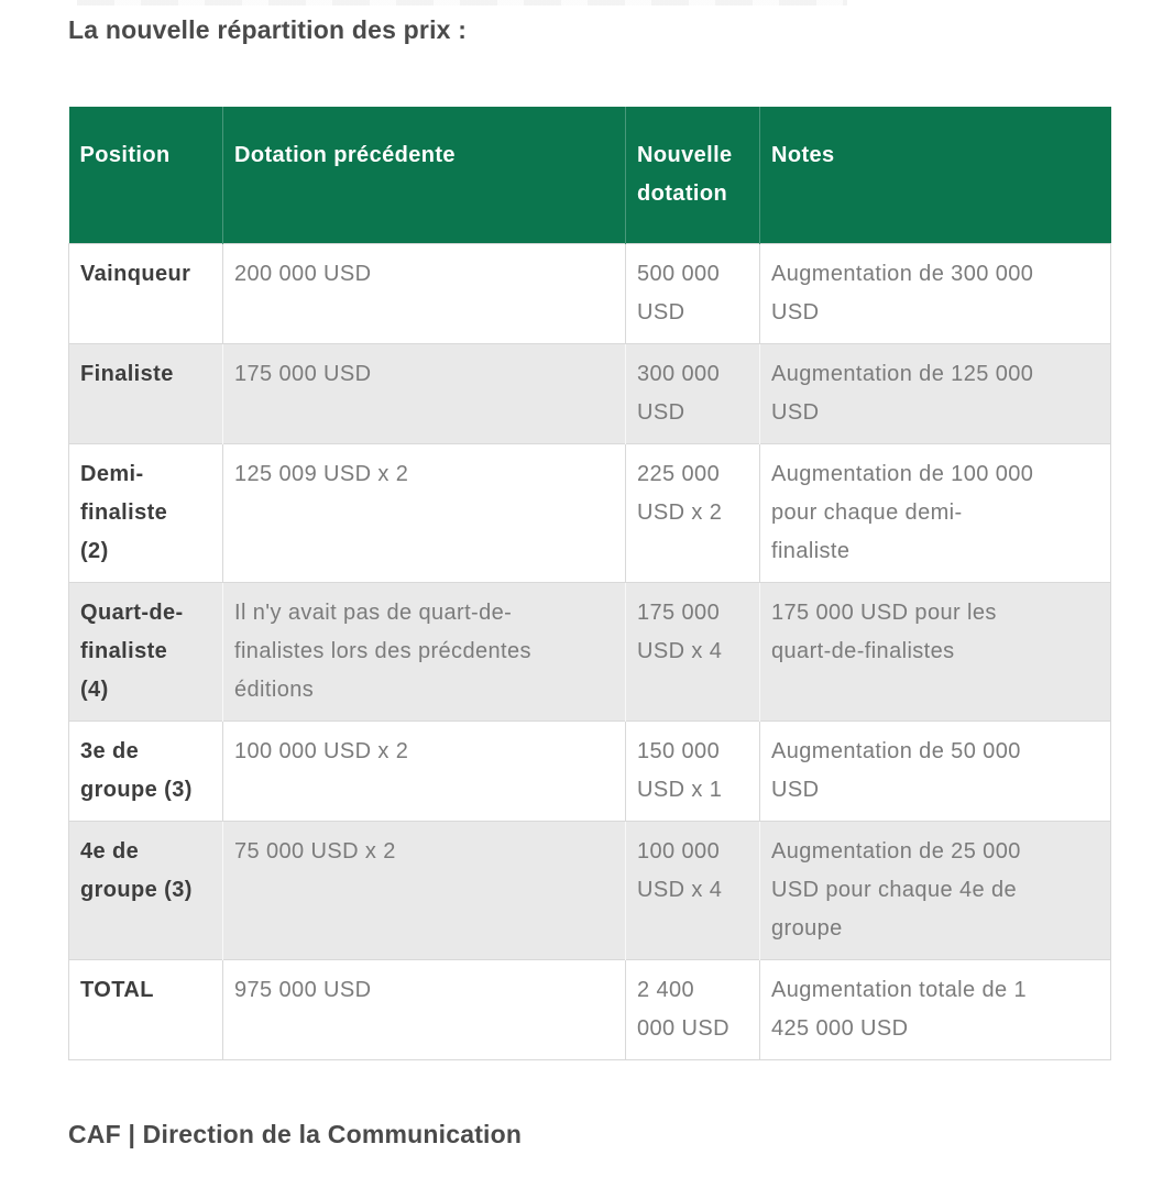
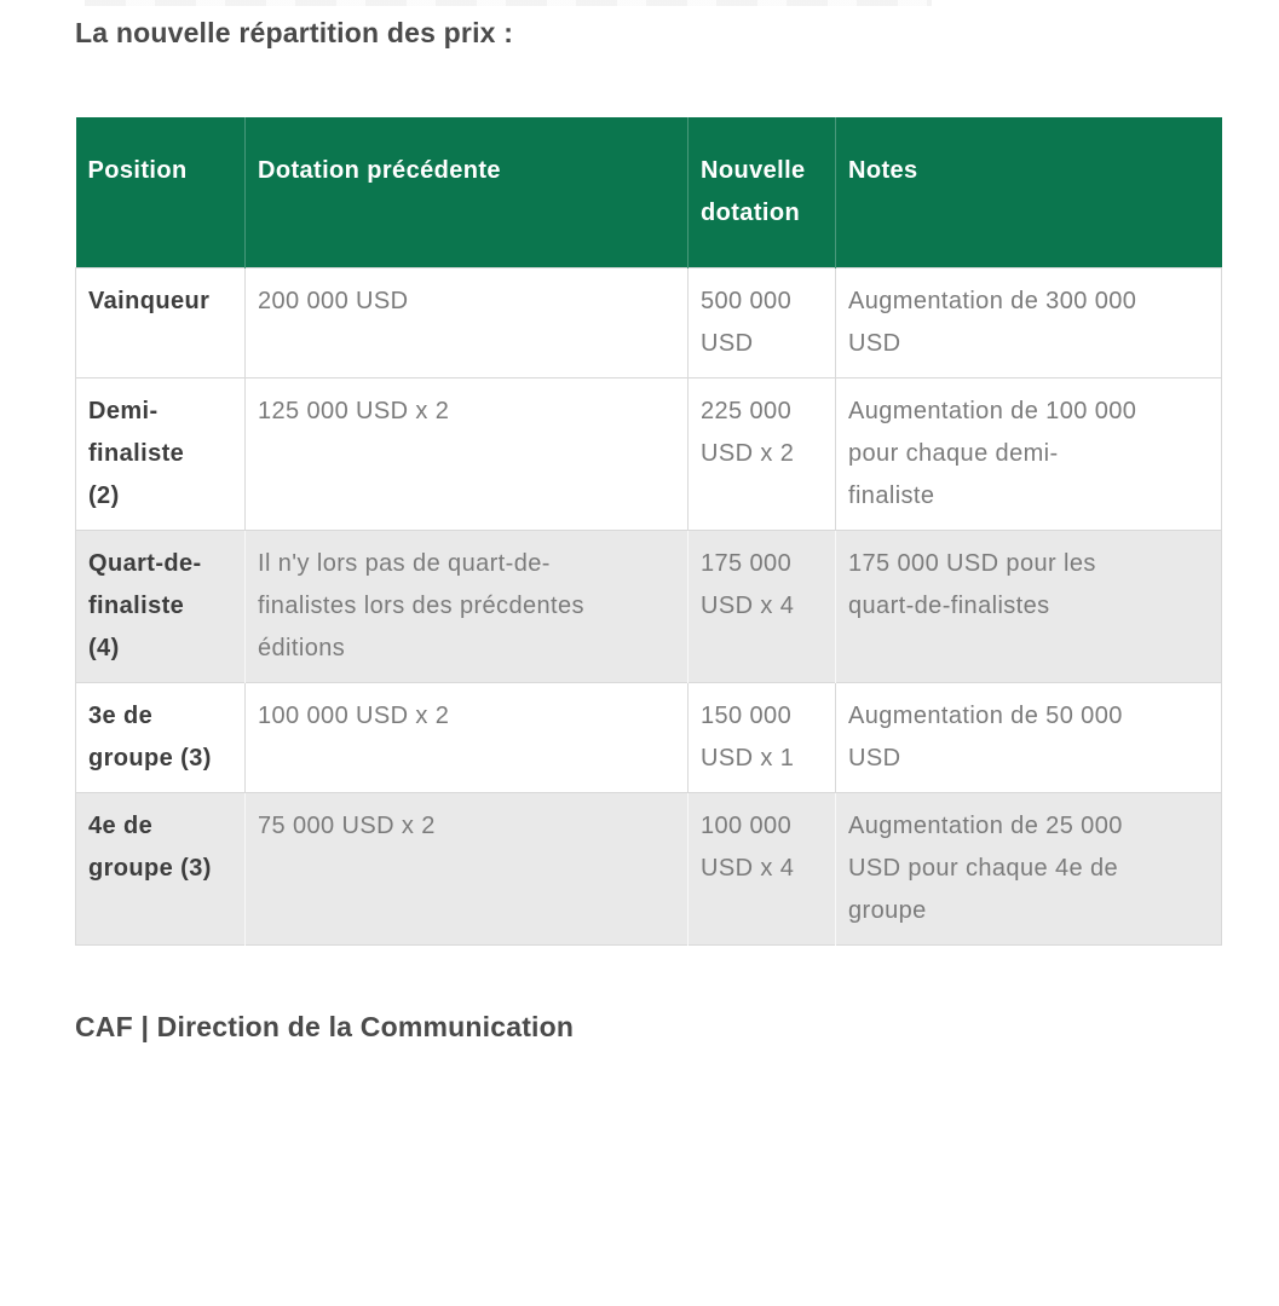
  La nouvelle répartition des prix :
  Position	Dotation précédente	Nouvelle dotation	Notes
  Vainqueur	200 000 USD	500 000 USD	Augmentation de 300 000 USD
- Finaliste	175 000 USD	300 000 USD	Augmentation de 125 000 USD
- Demi- finaliste (2)	125 009 USD x 2	225 000 USD x 2	Augmentation de 100 000 pour chaque demi- finaliste
+ Demi- finaliste (2)	125 000 USD x 2	225 000 USD x 2	Augmentation de 100 000 pour chaque demi- finaliste
- Quart-de- finaliste (4)	Il n'y avait pas de quart-de- finalistes lors des précdentes éditions	175 000 USD x 4	175 000 USD pour les quart-de-finalistes
+ Quart-de- finaliste (4)	Il n'y lors pas de quart-de- finalistes lors des précdentes éditions	175 000 USD x 4	175 000 USD pour les quart-de-finalistes
  3e de groupe (3)	100 000 USD x 2	150 000 USD x 1	Augmentation de 50 000 USD
  4e de groupe (3)	75 000 USD x 2	100 000 USD x 4	Augmentation de 25 000 USD pour chaque 4e de groupe
- TOTAL	975 000 USD	2 400 000 USD	Augmentation totale de 1 425 000 USD
  CAF | Direction de la Communication
